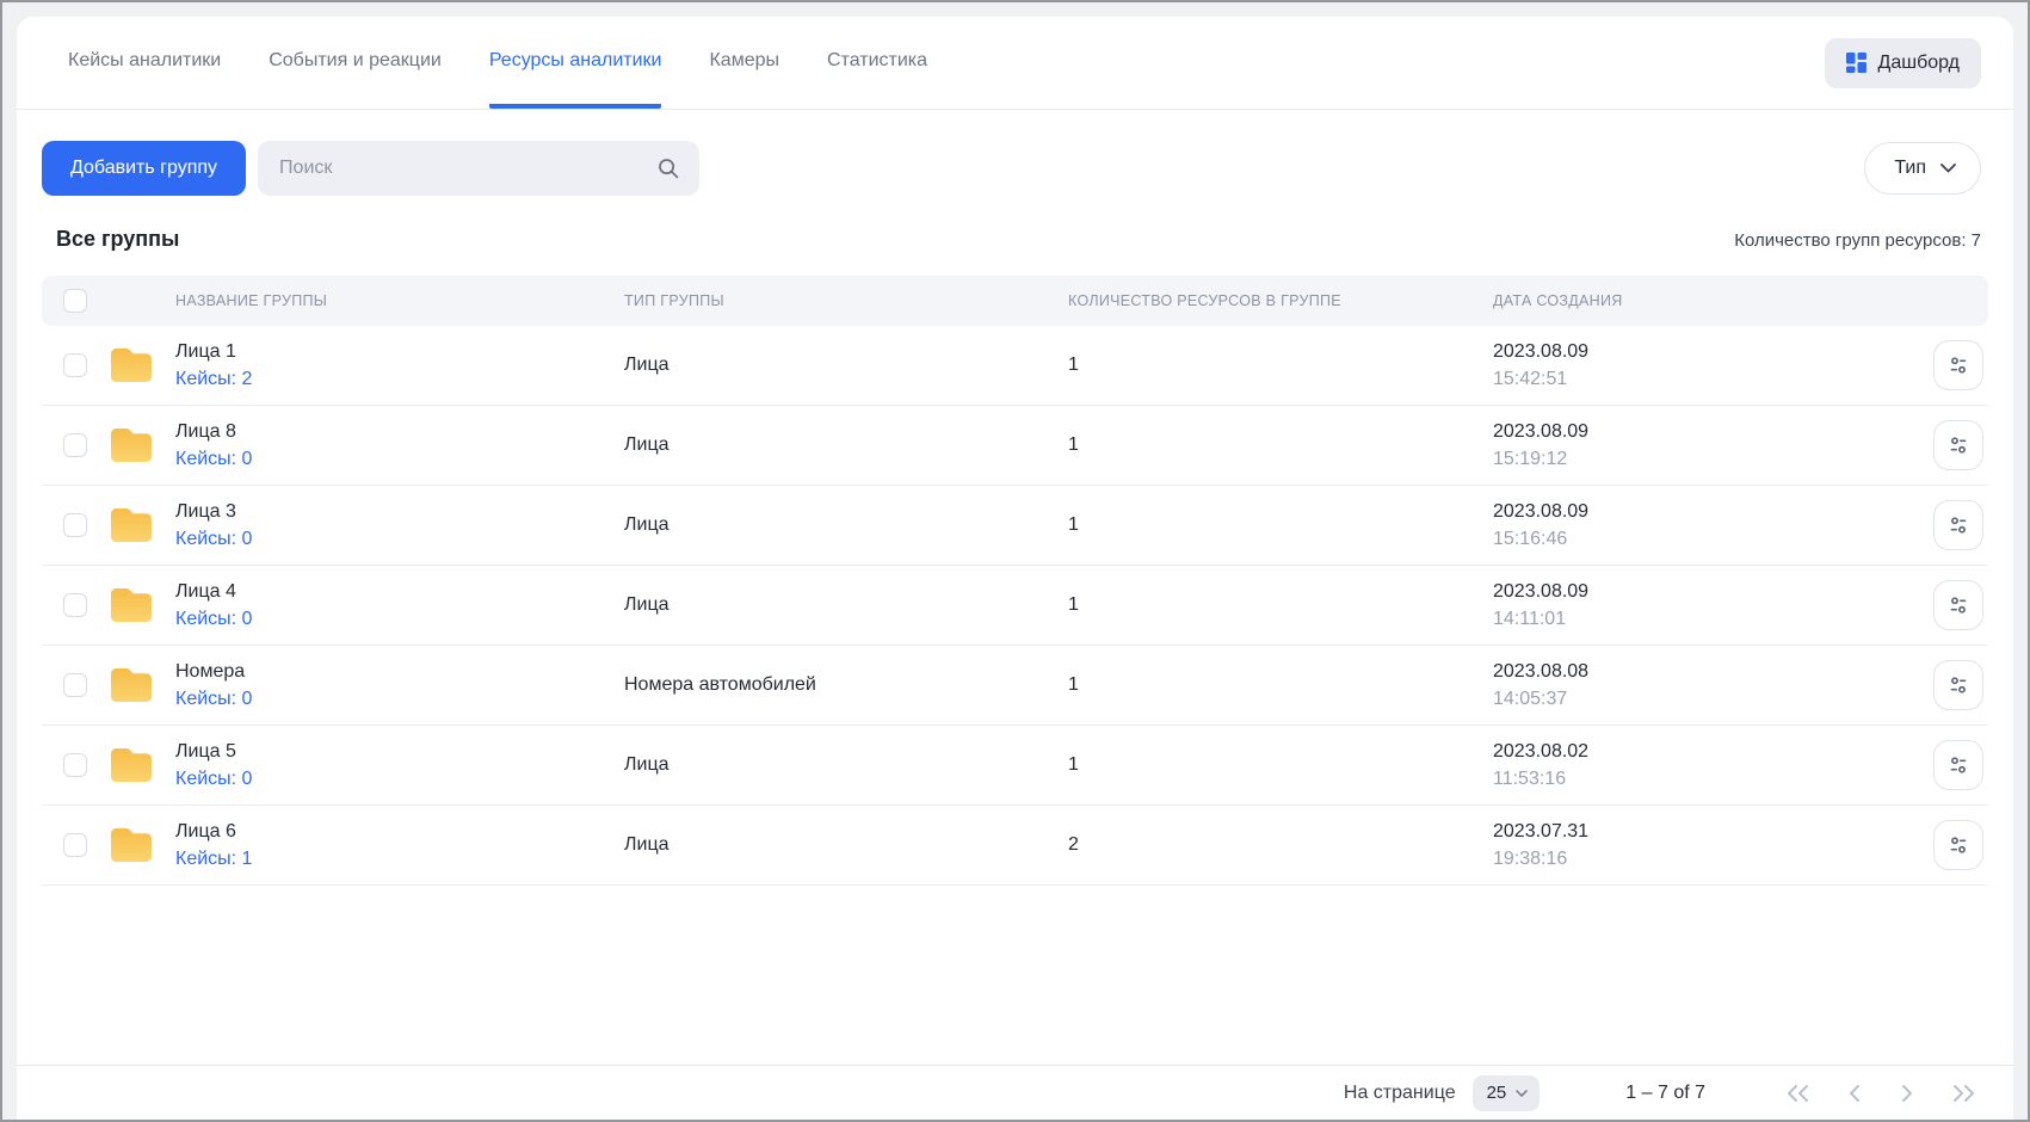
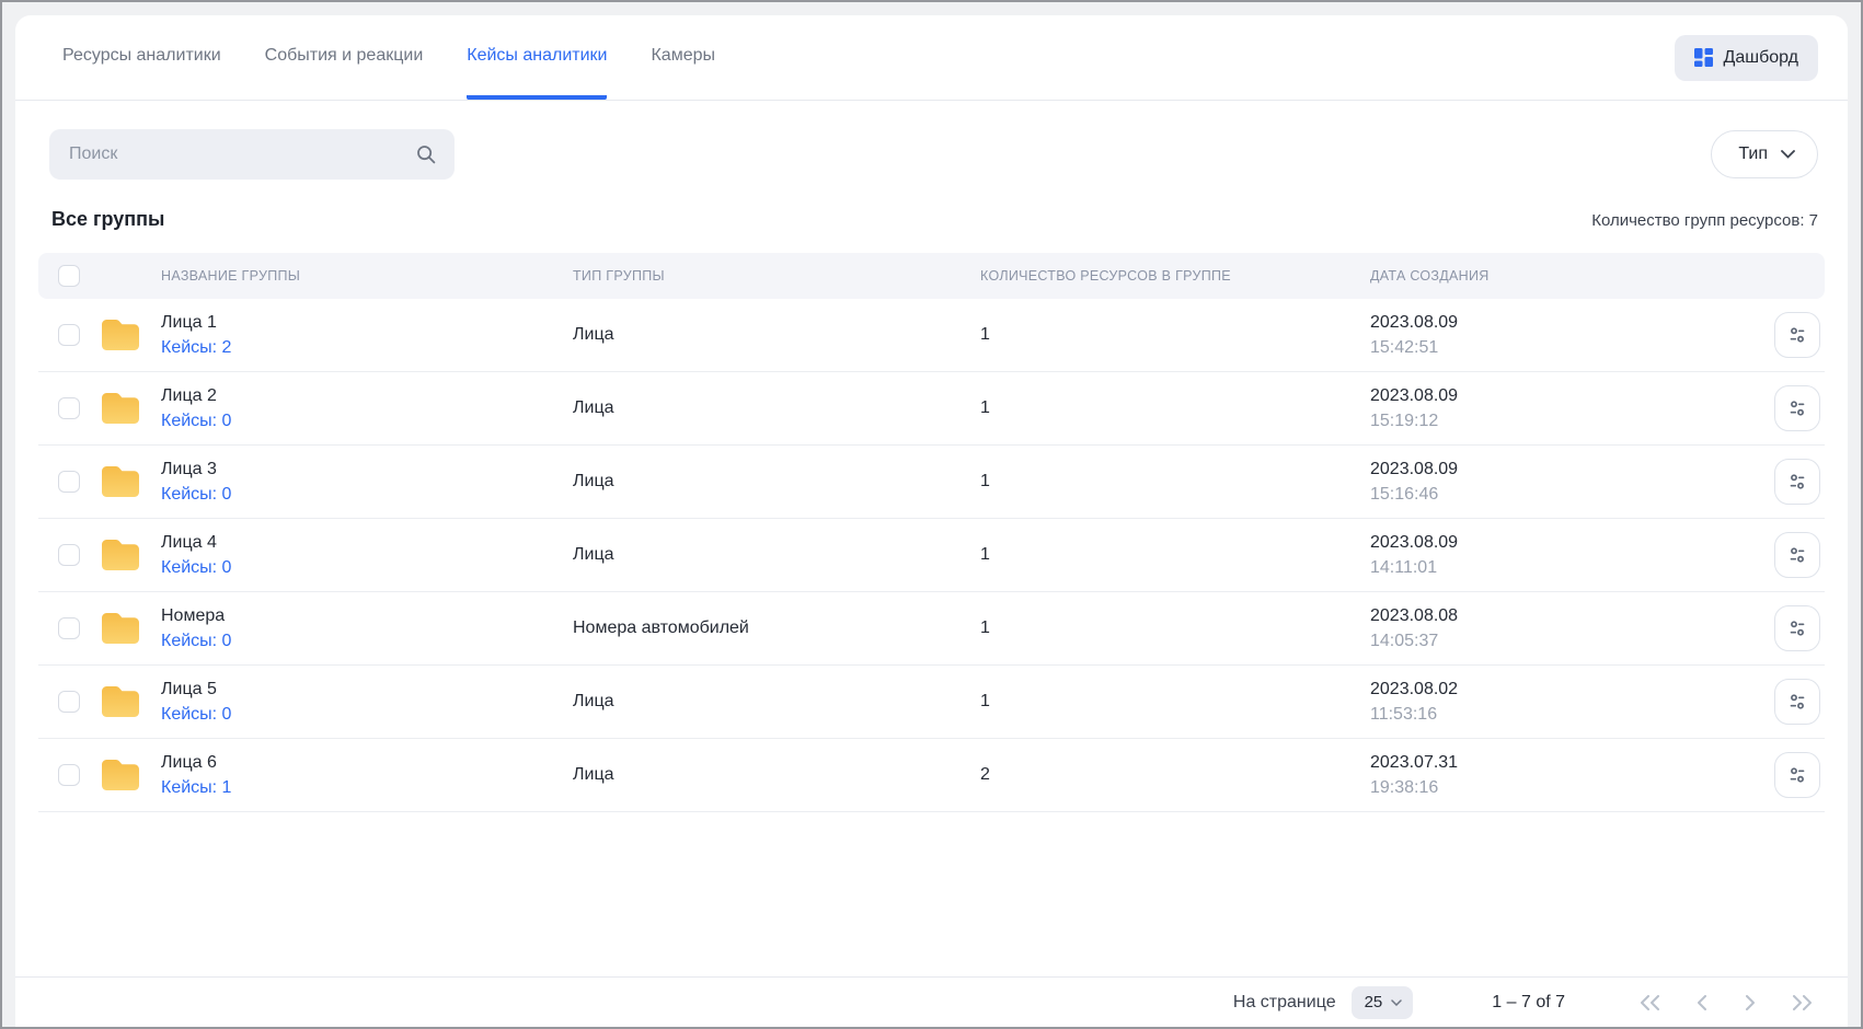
- Кейсы аналитики
+ Ресурсы аналитики
  События и реакции
- Ресурсы аналитики
+ Кейсы аналитики
  Камеры
- Статистика
  Дашборд
- Добавить группу
  Поиск
  Тип
  Все группы
  Количество групп ресурсов: 7
  НАЗВАНИЕ ГРУППЫ
  ТИП ГРУППЫ
  КОЛИЧЕСТВО РЕСУРСОВ В ГРУППЕ
  ДАТА СОЗДАНИЯ
  Лица 1
  Кейсы: 2
  Лица
  1
  2023.08.09
  15:42:51
- Лица 8
+ Лица 2
  Кейсы: 0
  Лица
  1
  2023.08.09
  15:19:12
  Лица 3
  Кейсы: 0
  Лица
  1
  2023.08.09
  15:16:46
  Лица 4
  Кейсы: 0
  Лица
  1
  2023.08.09
  14:11:01
  Номера
  Кейсы: 0
  Номера автомобилей
  1
  2023.08.08
  14:05:37
  Лица 5
  Кейсы: 0
  Лица
  1
  2023.08.02
  11:53:16
  Лица 6
  Кейсы: 1
  Лица
  2
  2023.07.31
  19:38:16
  На странице
  25
  1 – 7 of 7
